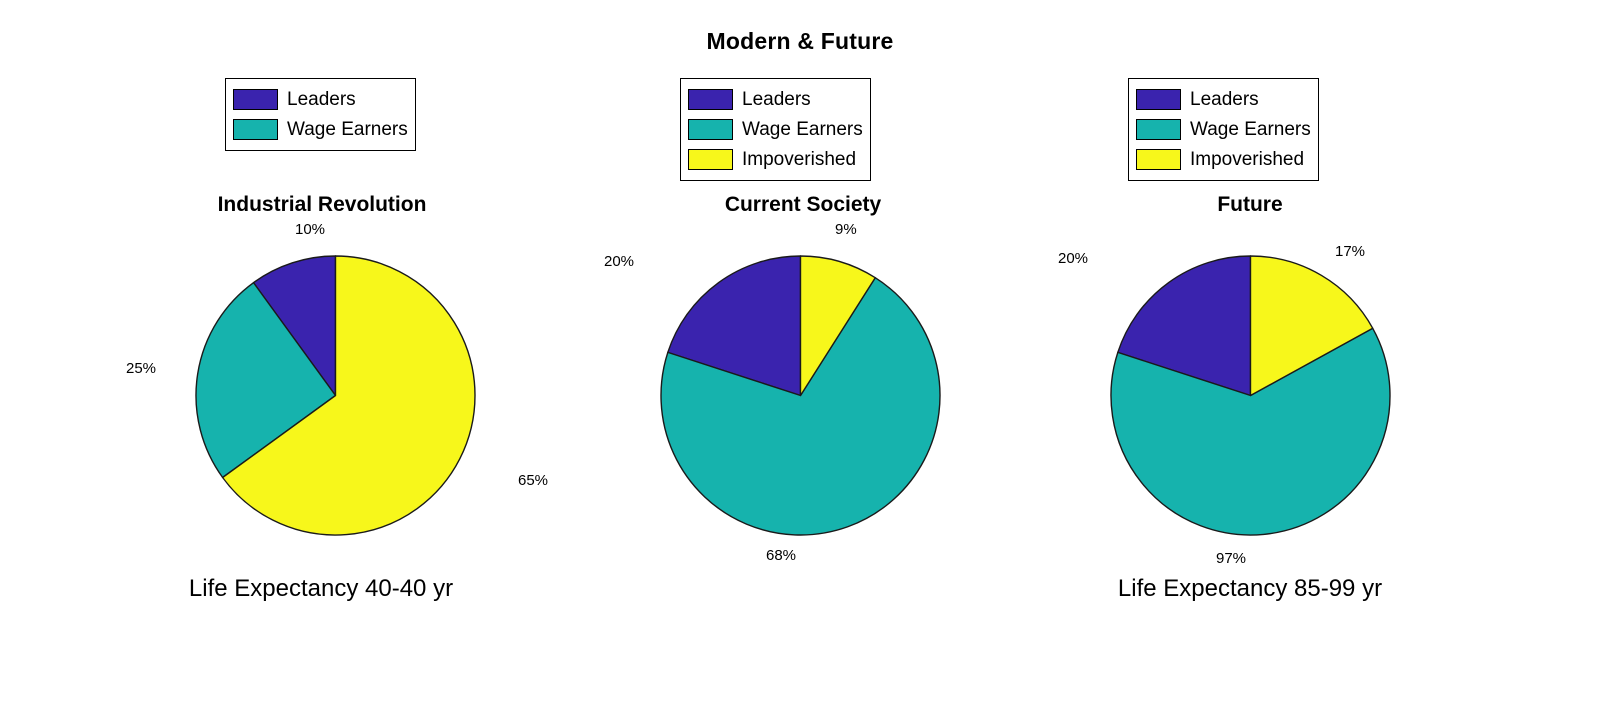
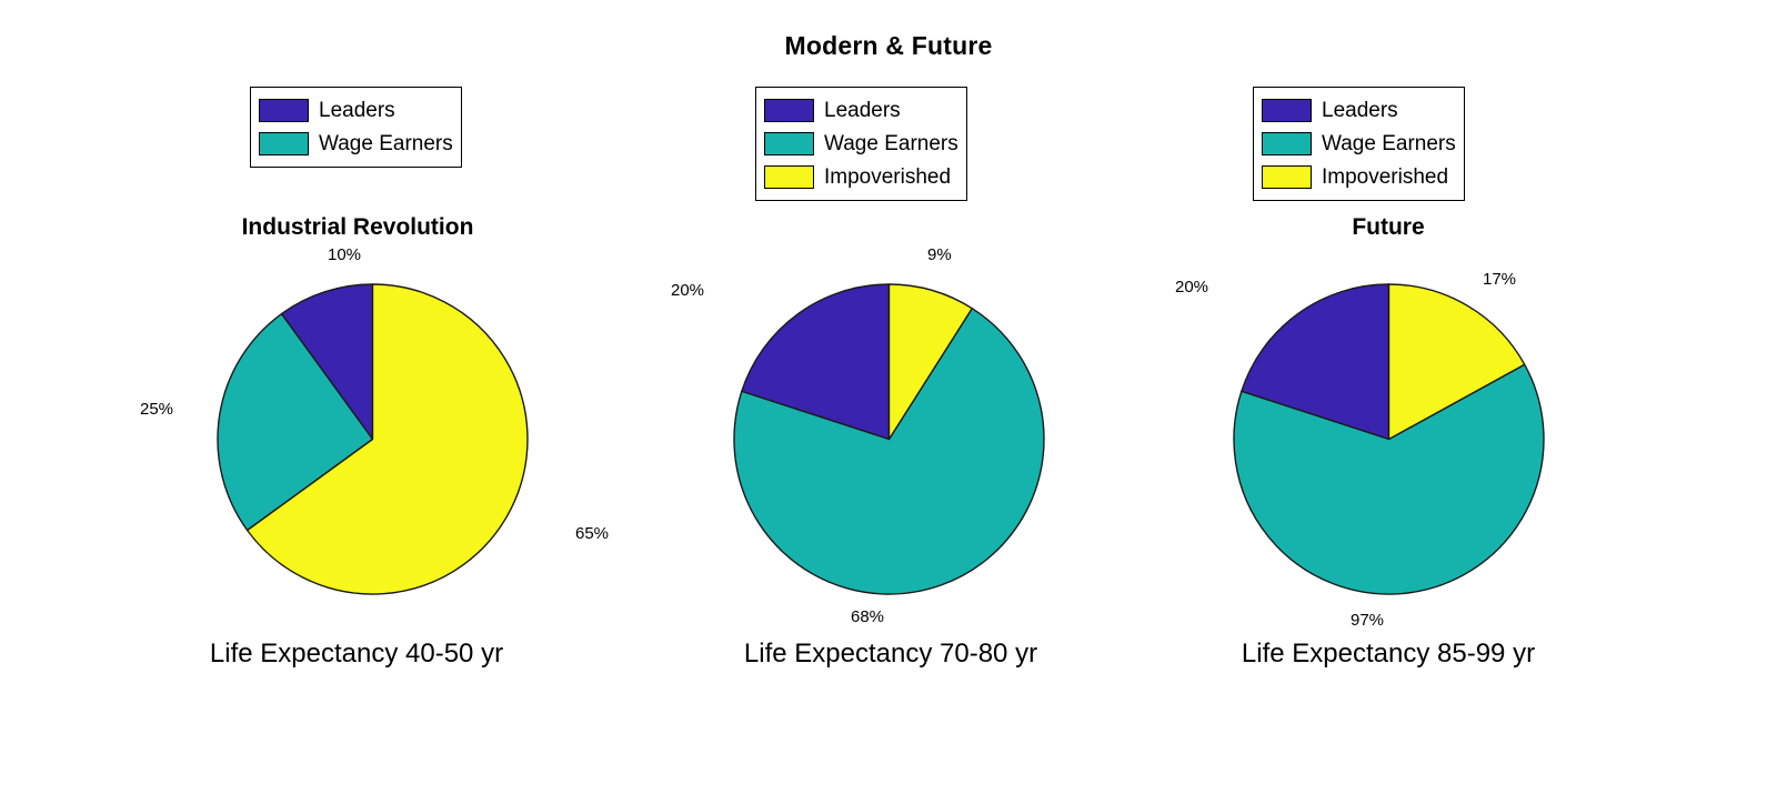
  Modern & Future
  Leaders
  Wage Earners
  Industrial Revolution
  10%
  25%
  65%
- Life Expectancy 40-40 yr
+ Life Expectancy 40-50 yr
  Leaders
  Wage Earners
  Impoverished
- Current Society
  20%
  9%
  68%
+ Life Expectancy 70-80 yr
  Leaders
  Wage Earners
  Impoverished
  Future
  20%
  17%
  97%
  Life Expectancy 85-99 yr
